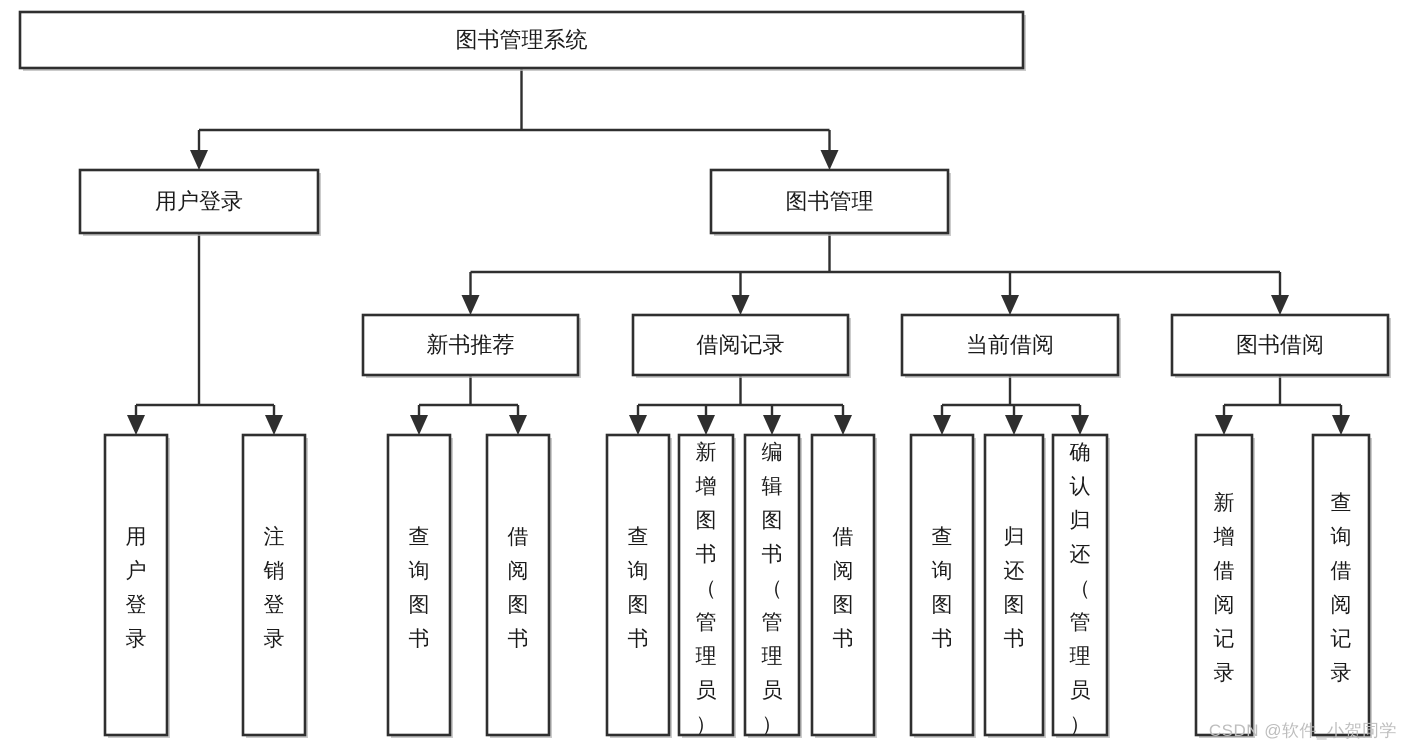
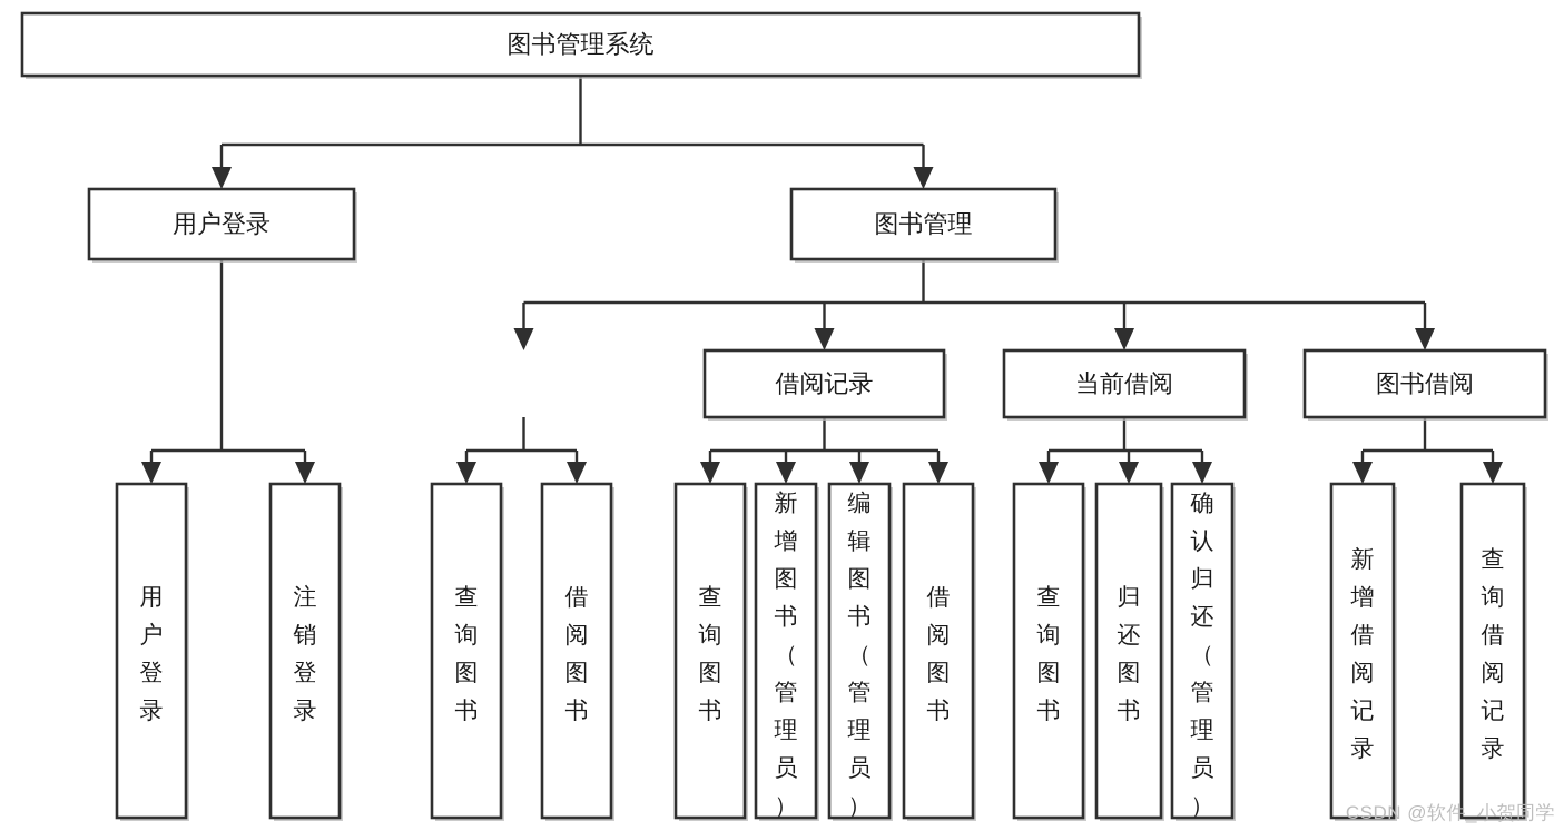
  图书管理系统
  用户登录
  图书管理
- 新书推荐
  借阅记录
  当前借阅
  图书借阅
  用户登录
  注销登录
  查询图书
  借阅图书
  查询图书
  新增图书（管理员）
  编辑图书（管理员）
  借阅图书
  查询图书
  归还图书
  确认归还（管理员）
  新增借阅记录
  查询借阅记录
  CSDN @软件_小贺同学
